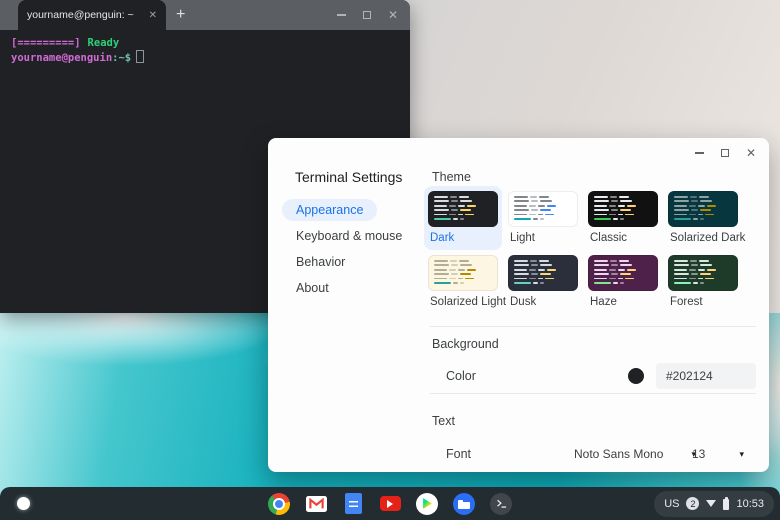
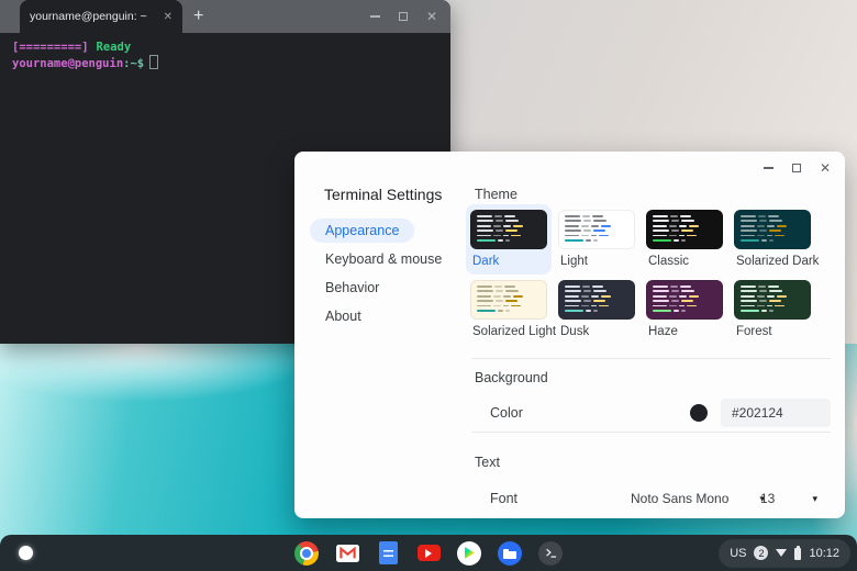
  yourname@penguin: ~
  ✕
  +
  ✕
  [=========] Ready
  yourname@penguin:~$
  ✕
  Terminal Settings
  Appearance
  Keyboard & mouse
  Behavior
  About
  Theme
  Dark
  Light
  Classic
  Solarized Dark
  Solarized Ligh
  Dusk
  Haze
  Forest
  Background
  Color
  #202124
  Text
  Font
  Noto Sans Mono
  ▾
  13
  ▾
  US
  2
- 10:53
+ 10:12
